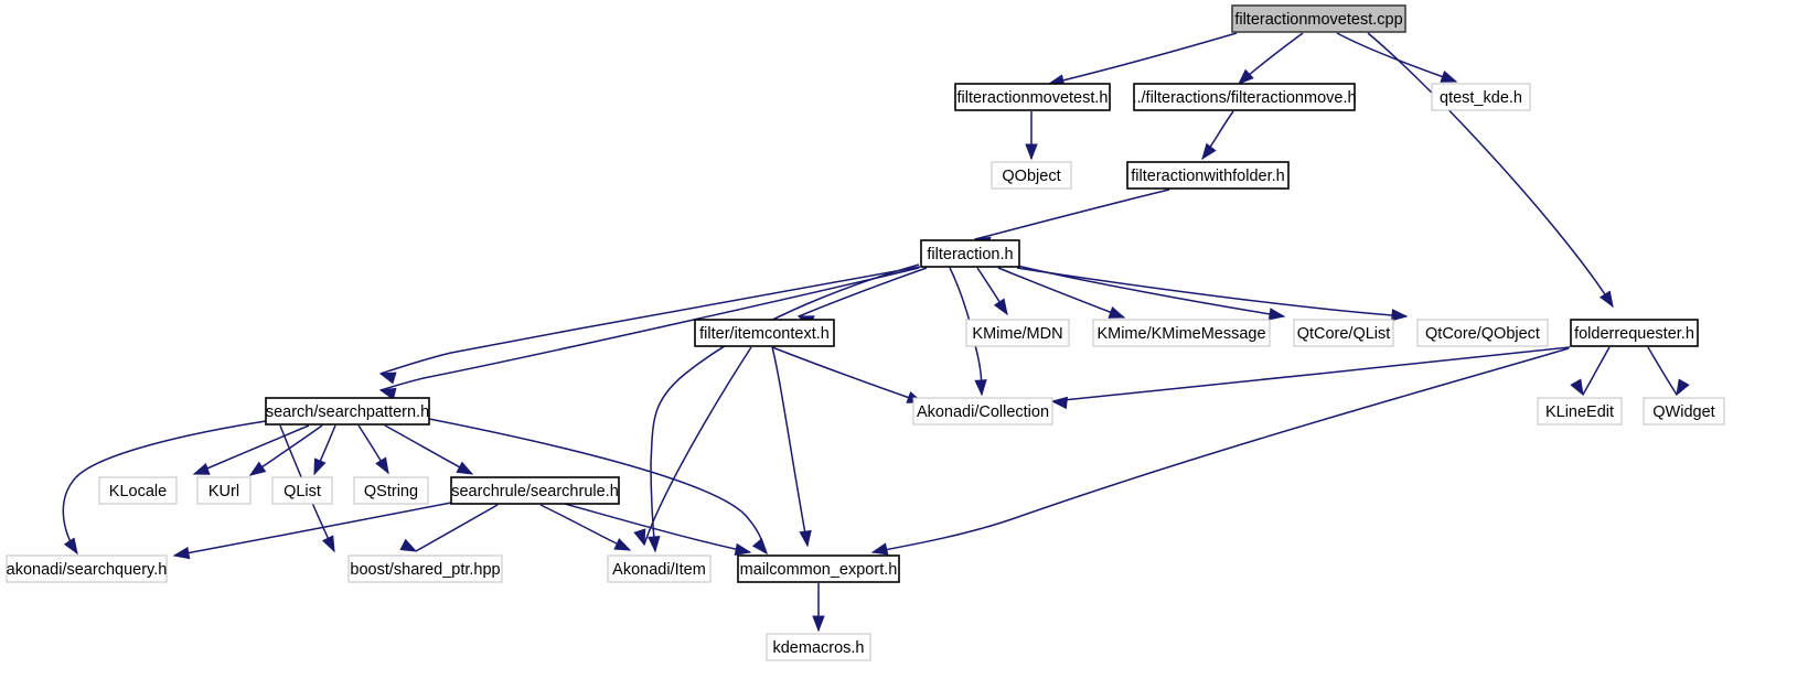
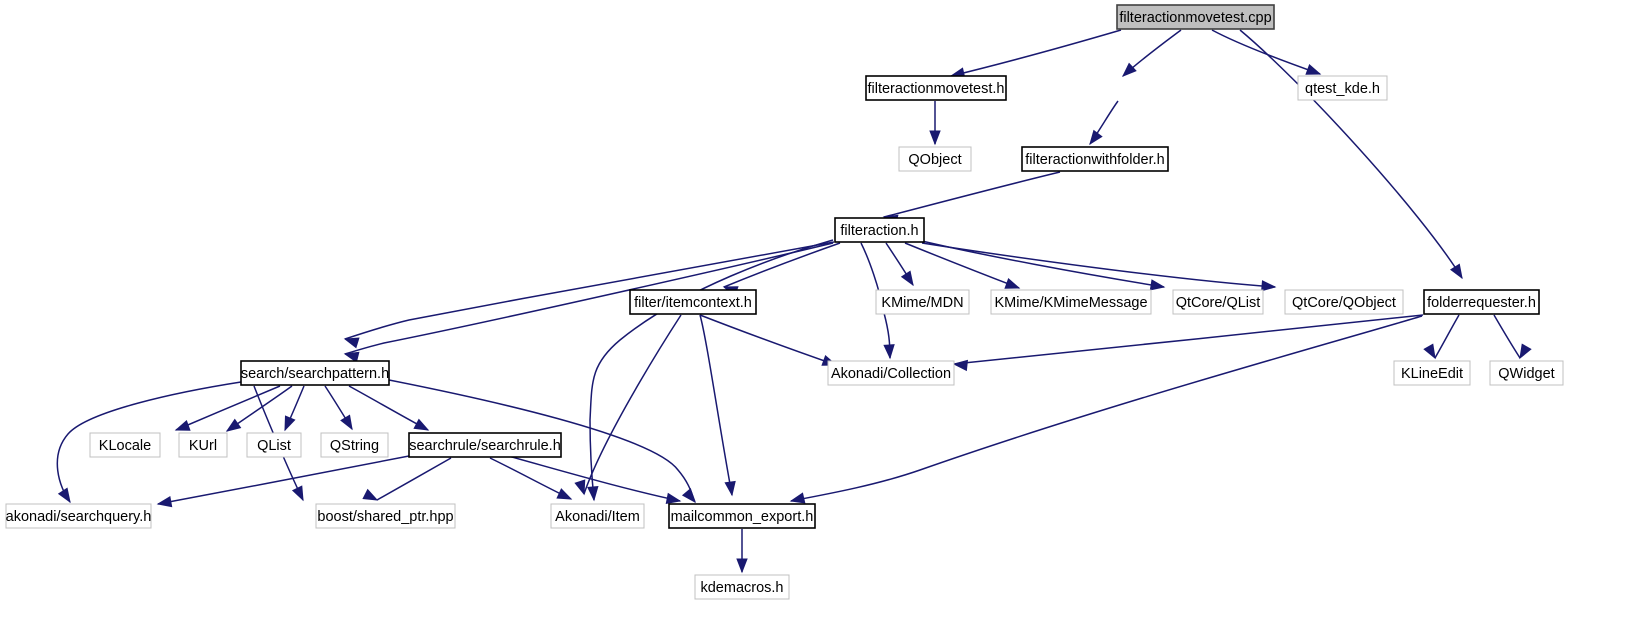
  filteractionmovetest.cpp
  filteractionmovetest.h
- ../filteractions/filteractionmove.h
  qtest_kde.h
  QObject
  filteractionwithfolder.h
  filteraction.h
  filter/itemcontext.h
  KMime/MDN
  KMime/KMimeMessage
  QtCore/QList
  QtCore/QObject
  folderrequester.h
  search/searchpattern.h
  Akonadi/Collection
  KLineEdit
  QWidget
  KLocale
  KUrl
  QList
  QString
  searchrule/searchrule.h
  akonadi/searchquery.h
  boost/shared_ptr.hpp
  Akonadi/Item
  mailcommon_export.h
  kdemacros.h
